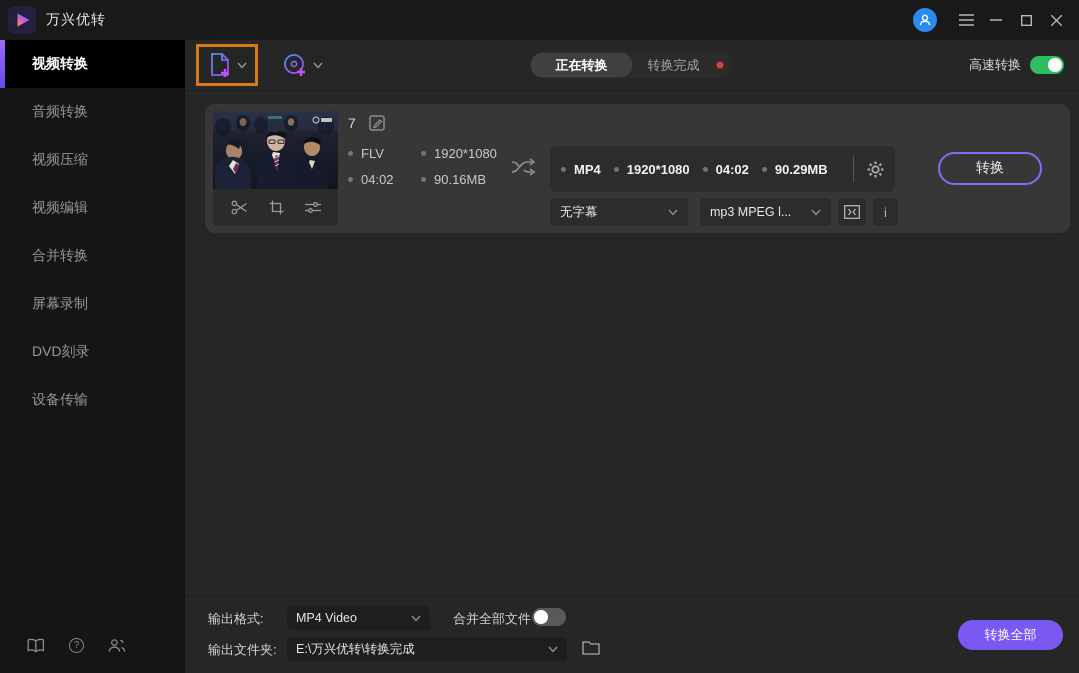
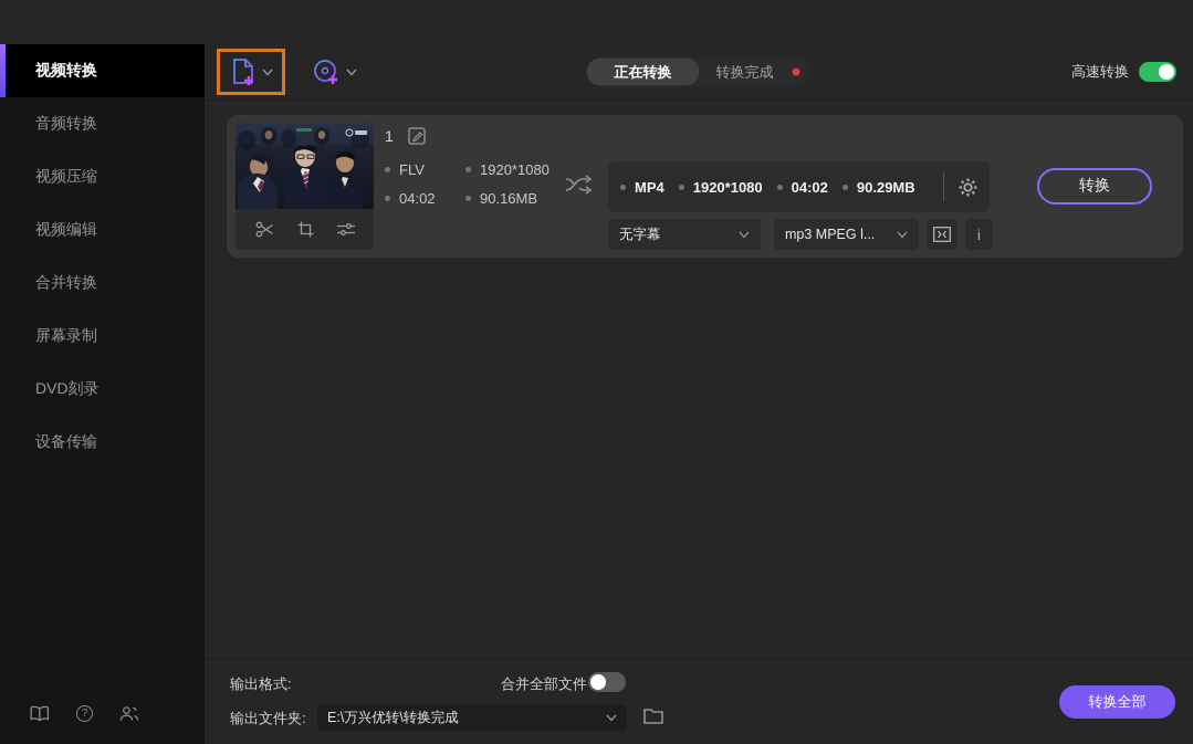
- 万兴优转
  视频转换
  音频转换
  视频压缩
  视频编辑
  合并转换
  屏幕录制
  DVD刻录
  设备传输
  ?
  正在转换
  转换完成
  高速转换
- 7
+ 1
  FLV
  1920*1080
  04:02
  90.16MB
  MP4
  1920*1080
  04:02
  90.29MB
  无字幕
  mp3 MPEG l...
  i
  转换
  输出格式:
- MP4 Video
  合并全部文件
  输出文件夹:
  E:\万兴优转\转换完成
  转换全部
